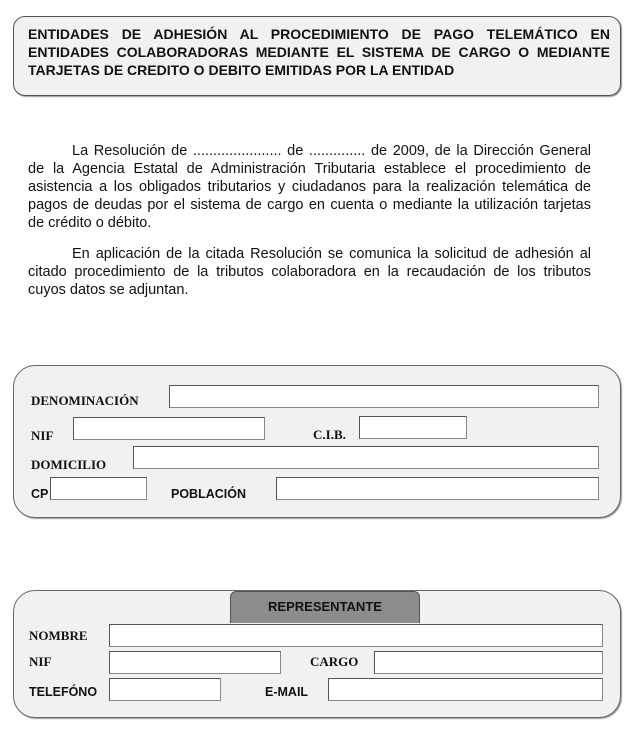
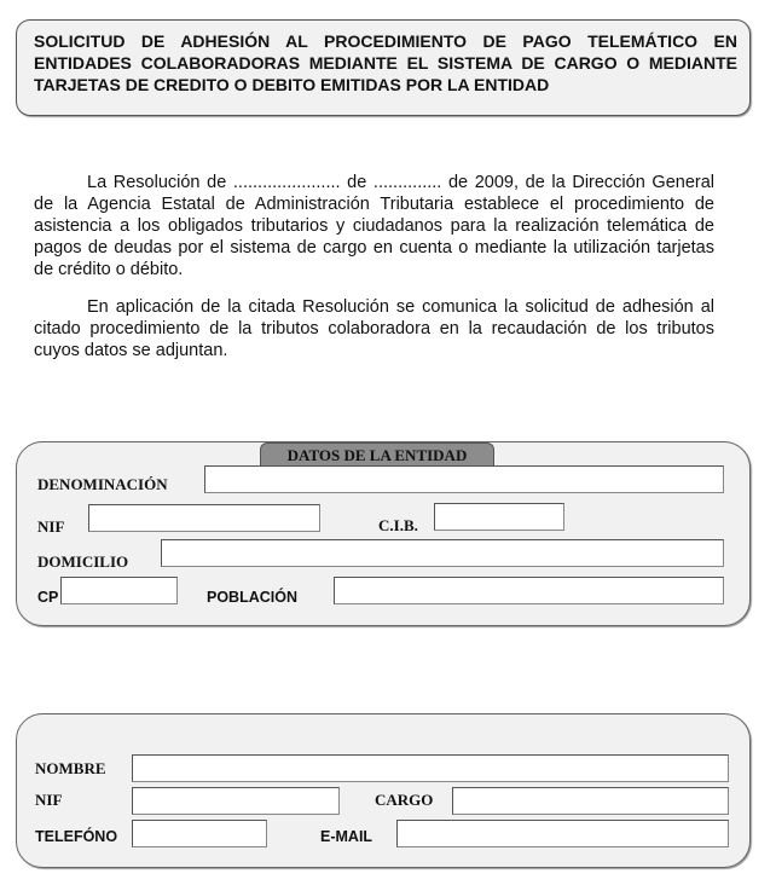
- ENTIDADES DE ADHESIÓN AL PROCEDIMIENTO DE PAGO TELEMÁTICO EN ENTIDADES COLABORADORAS MEDIANTE EL SISTEMA DE CARGO O MEDIANTE TARJETAS DE CREDITO O DEBITO EMITIDAS POR LA ENTIDAD
+ SOLICITUD DE ADHESIÓN AL PROCEDIMIENTO DE PAGO TELEMÁTICO EN ENTIDADES COLABORADORAS MEDIANTE EL SISTEMA DE CARGO O MEDIANTE TARJETAS DE CREDITO O DEBITO EMITIDAS POR LA ENTIDAD
  La Resolución de ...................... de .............. de 2009, de la Dirección General de la Agencia Estatal de Administración Tributaria establece el procedimiento de asistencia a los obligados tributarios y ciudadanos para la realización telemática de pagos de deudas por el sistema de cargo en cuenta o mediante la utilización tarjetas de crédito o débito.
  En aplicación de la citada Resolución se comunica la solicitud de adhesión al citado procedimiento de la tributos colaboradora en la recaudación de los tributos cuyos datos se adjuntan.
+ DATOS DE LA ENTIDAD
  DENOMINACIÓN
  NIF
  C.I.B.
  DOMICILIO
  CP
  POBLACIÓN
- REPRESENTANTE
  NOMBRE
  NIF
  CARGO
  TELEFÓNO
  E-MAIL
